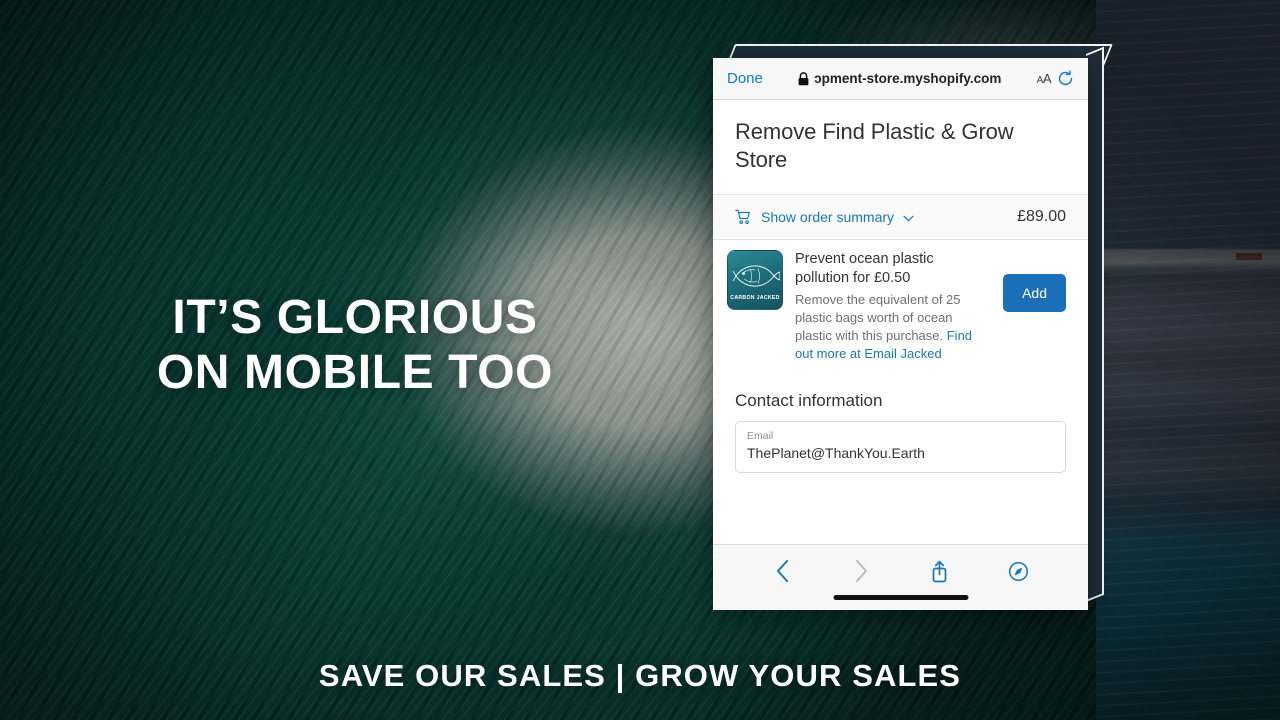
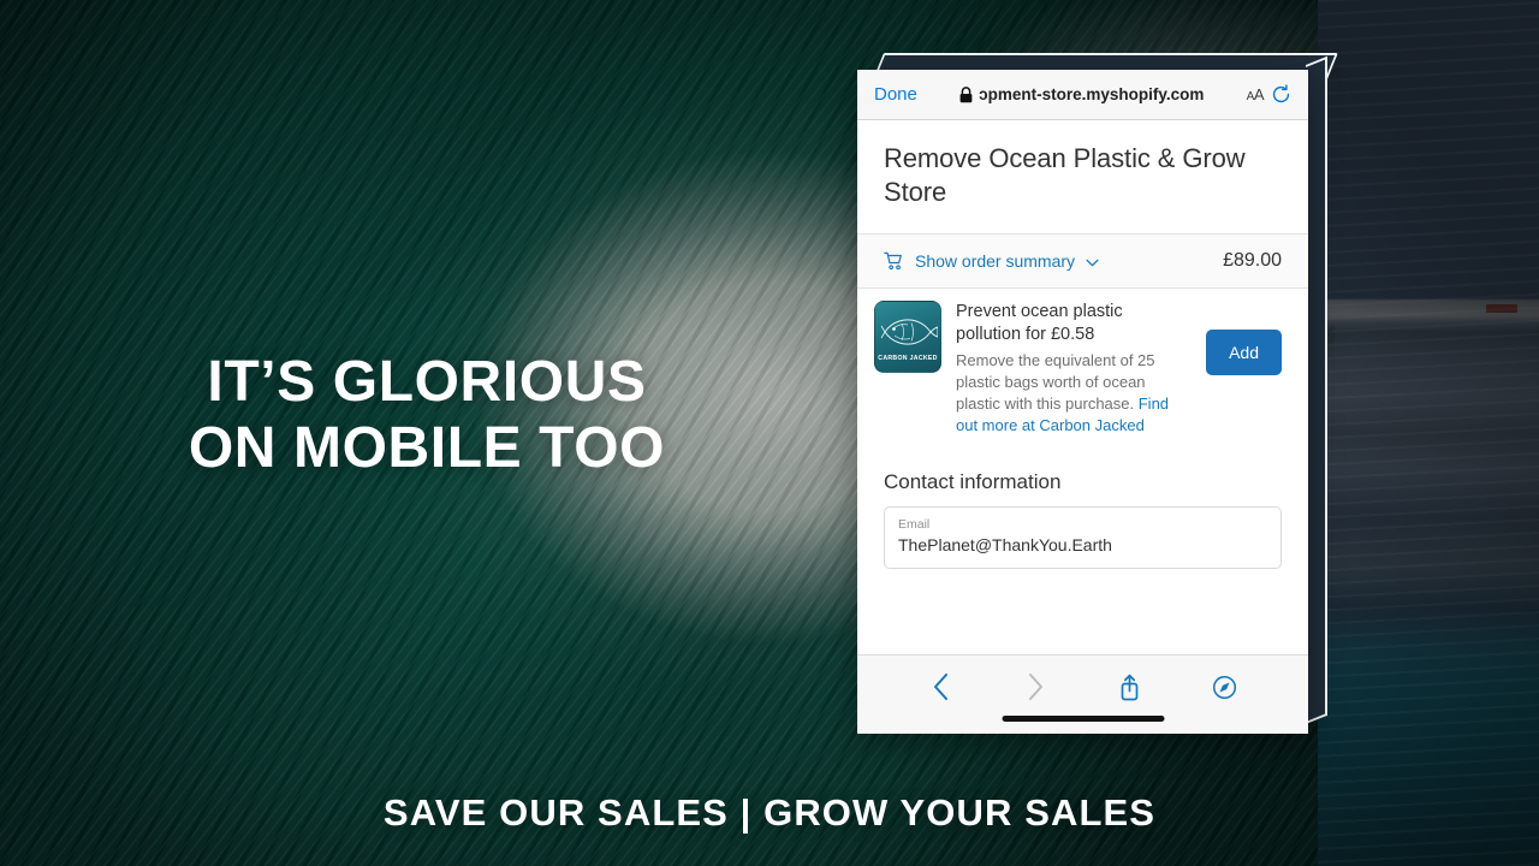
  IT’S GLORIOUS
  ON MOBILE TOO
  SAVE OUR SALES | GROW YOUR SALES
  Done
  ɔpment-store.myshopify.com
  AA
- Remove Find Plastic & Grow Store
+ Remove Ocean Plastic & Grow Store
  Show order summary
  £89.00
- Prevent ocean plastic pollution for £0.50
+ Prevent ocean plastic pollution for £0.58
- Remove the equivalent of 25 plastic bags worth of ocean plastic with this purchase. Find out more at Email Jacked
+ Remove the equivalent of 25 plastic bags worth of ocean plastic with this purchase. Find out more at Carbon Jacked
  Add
  Contact information
  Email
  ThePlanet@ThankYou.Earth
